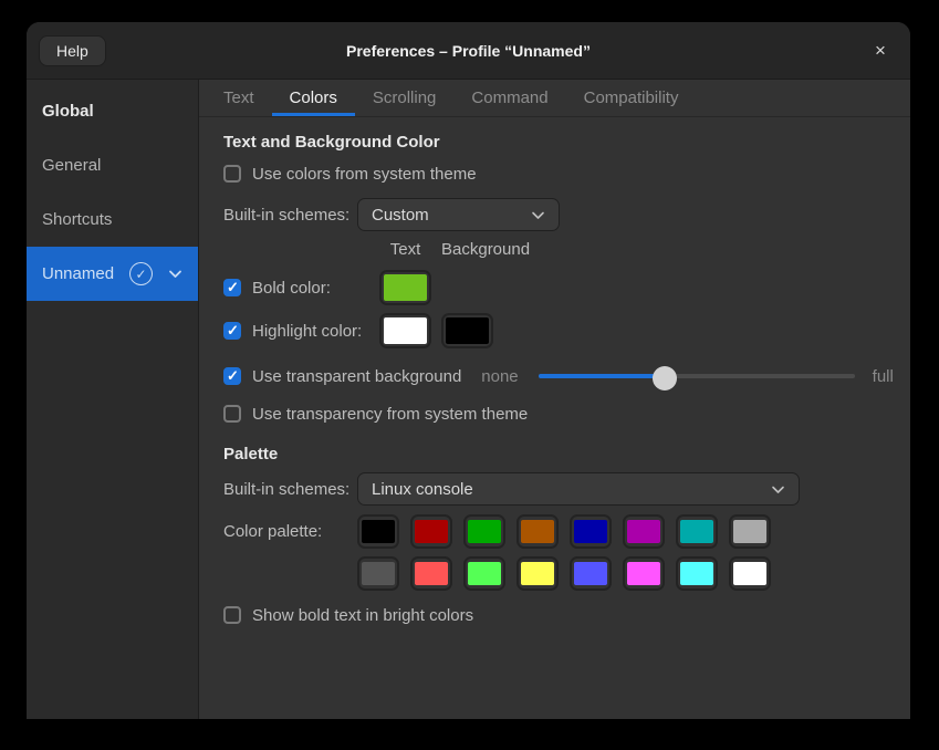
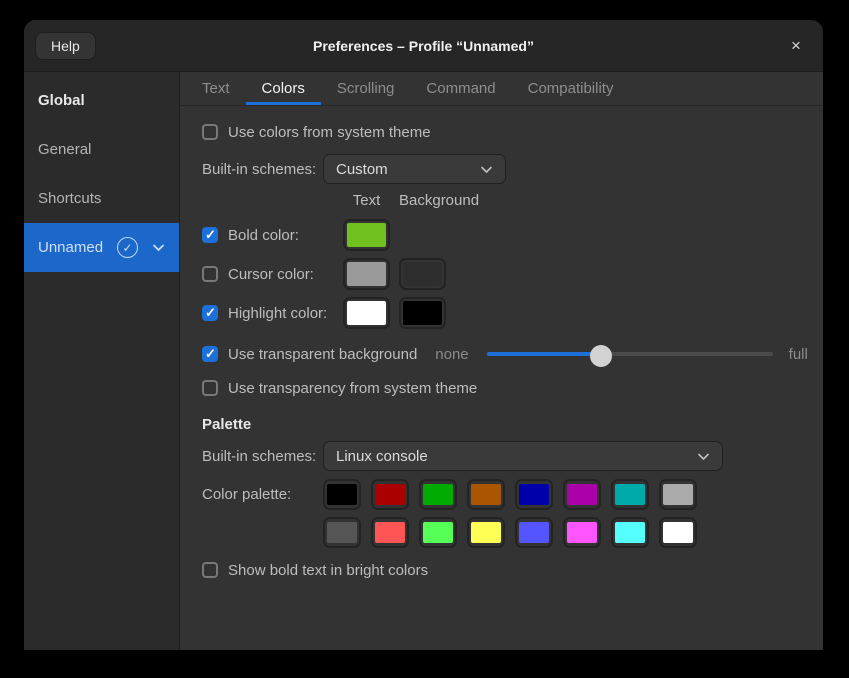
  Help
  Preferences – Profile “Unnamed”
  ×
  Global
  General
  Shortcuts
  Unnamed
  ✓
  Text
  Colors
  Scrolling
  Command
  Compatibility
- Text and Background Color
  Use colors from system theme
  Built-in schemes:
  Custom
  Text
  Background
  Bold color:
+ Cursor color:
  Highlight color:
  Use transparent background
  none
  full
  Use transparency from system theme
  Palette
  Built-in schemes:
  Linux console
  Color palette:
  Show bold text in bright colors
